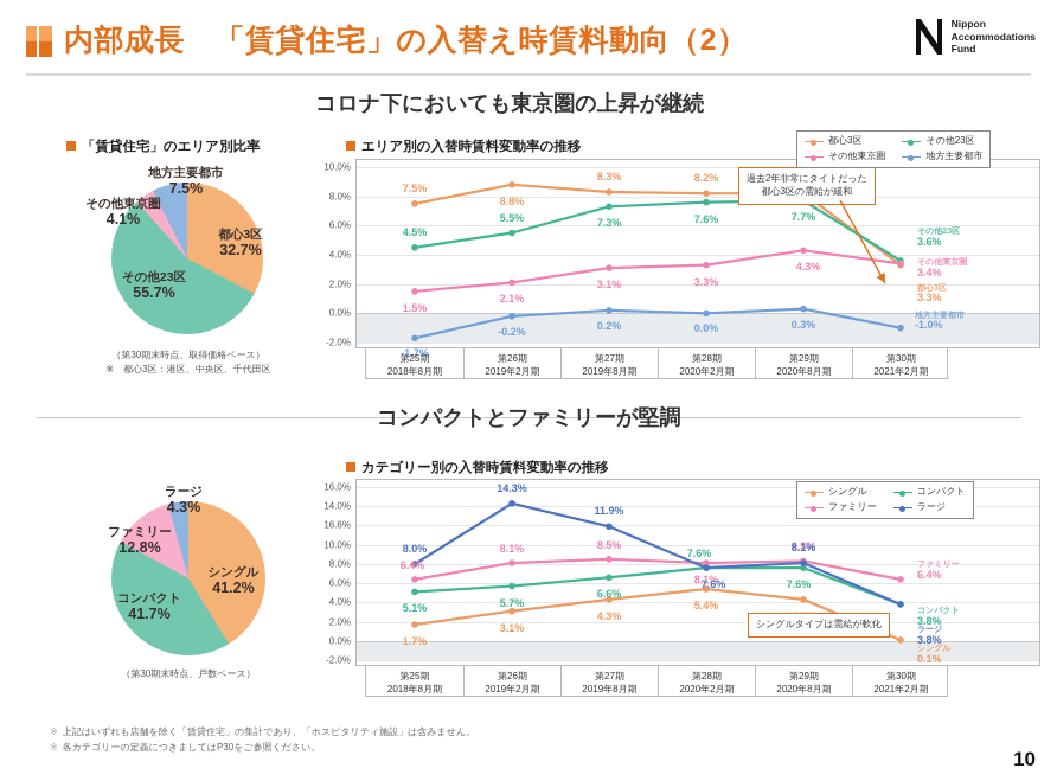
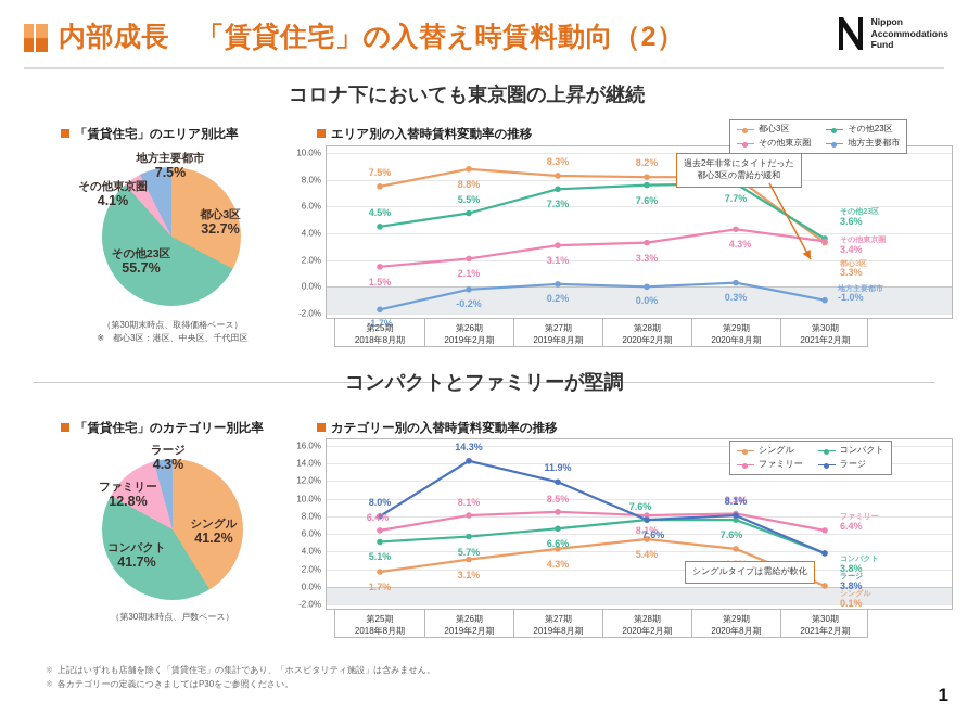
  内部成長 「賃貸住宅」の入替え時賃料動向（2）
  Nippon
  Accommodations
  Fund
  コロナ下においても東京圏の上昇が継続
  「賃貸住宅」のエリア別比率
  都心3区
  32.7%
  その他23区
  55.7%
  その他東京圏
  4.1%
  地方主要都市
  7.5%
  （第30期末時点、取得価格ベース）
  ※ 都心3区：港区、中央区、千代田区
  エリア別の入替時賃料変動率の推移
  10.0%
  8.0%
  6.0%
  4.0%
  2.0%
  0.0%
  -2.0%
  7.5%
  8.8%
  8.3%
  8.2%
  4.5%
  5.5%
  7.3%
  7.6%
  7.7%
  1.5%
  2.1%
  3.1%
  3.3%
  4.3%
  -1.7%
  -0.2%
  0.2%
  0.0%
  0.3%
  3.6%
  3.4%
  3.3%
  -1.0%
  過去2年非常にタイトだった
  都心3区の需給が緩和
  第25期
  2018年8月期
  第26期
  2019年2月期
  第27期
  2019年8月期
  第28期
  2020年2月期
  第29期
  2020年8月期
  第30期
  2021年2月期
  都心3区
  その他23区
  その他東京圏
  地方主要都市
  コンパクトとファミリーが堅調
+ 「賃貸住宅」のカテゴリー別比率
  シングル
  41.2%
  コンパクト
  41.7%
  ファミリー
  12.8%
  ラージ
  4.3%
  （第30期末時点、戸数ベース）
  カテゴリー別の入替時賃料変動率の推移
  16.0%
  14.0%
- 16.6%
+ 12.0%
  10.0%
  8.0%
  6.0%
  4.0%
  2.0%
  0.0%
  -2.0%
  1.7%
  3.1%
  4.3%
  5.4%
  5.1%
  5.7%
  6.6%
  7.6%
  7.6%
  6.4%
  8.1%
  8.5%
  8.1%
  8.3%
  8.0%
  14.3%
  11.9%
  7.6%
  8.1%
  6.4%
  3.8%
  3.8%
  0.1%
  シングルタイプは需給が軟化
  第25期
  2018年8月期
  第26期
  2019年2月期
  第27期
  2019年8月期
  第28期
  2020年2月期
  第29期
  2020年8月期
  第30期
  2021年2月期
  シングル
  コンパクト
  ファミリー
  ラージ
  ※ 上記はいずれも店舗を除く「賃貸住宅」の集計であり、「ホスピタリティ施設」は含みません。
  ※ 各カテゴリーの定義につきましてはP30をご参照ください。
- 10
+ 1
